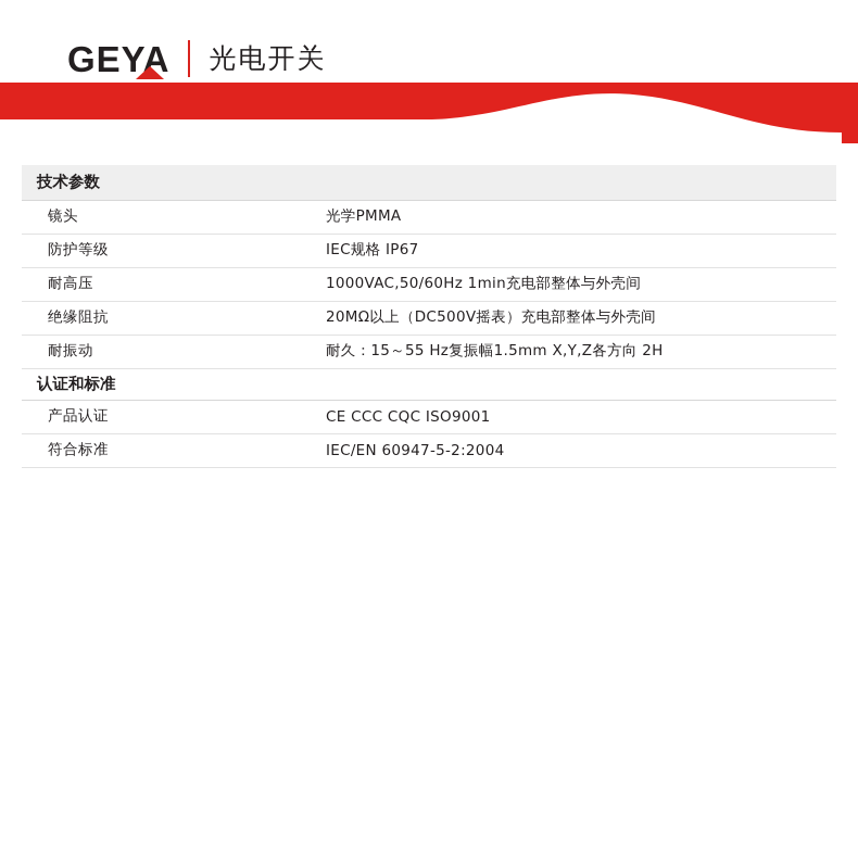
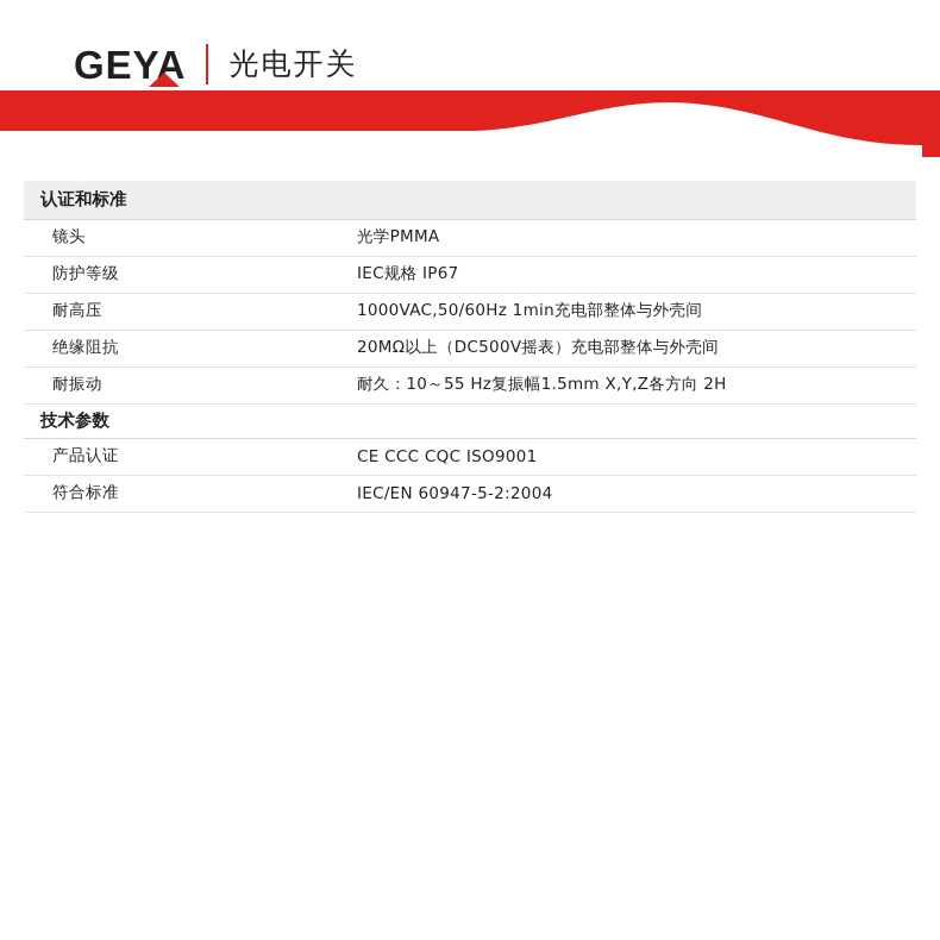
  GEYA
  光电开关
- 技术参数
+ 认证和标准
  镜头	光学PMMA
  防护等级	IEC规格 IP67
  耐高压	1000VAC,50/60Hz 1min充电部整体与外壳间
  绝缘阻抗	20MΩ以上（DC500V摇表）充电部整体与外壳间
- 耐振动	耐久：15～55 Hz复振幅1.5mm X,Y,Z各方向 2H
+ 耐振动	耐久：10～55 Hz复振幅1.5mm X,Y,Z各方向 2H
- 认证和标准
+ 技术参数
  产品认证	CE CCC CQC ISO9001
  符合标准	IEC/EN 60947-5-2:2004
